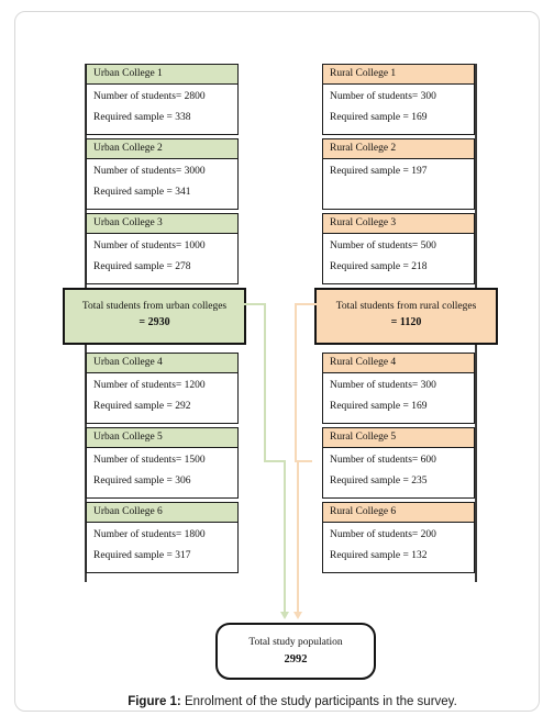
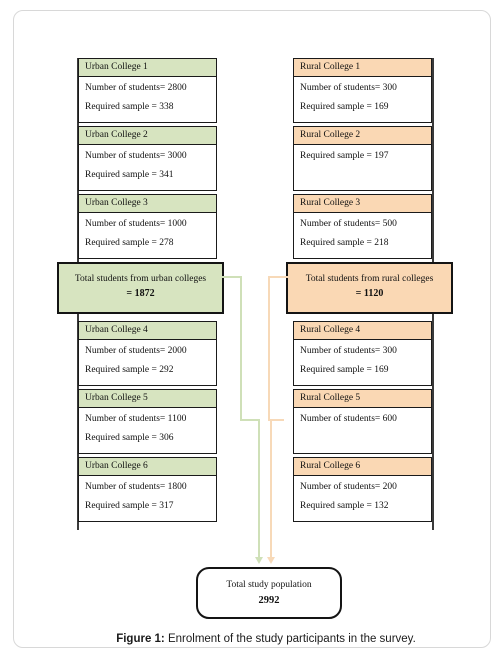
  Urban College 1
  Number of students= 2800
  Required sample = 338
  Urban College 2
  Number of students= 3000
  Required sample = 341
  Urban College 3
  Number of students= 1000
  Required sample = 278
  Total students from urban colleges
- = 2930
+ = 1872
  Urban College 4
- Number of students= 1200
+ Number of students= 2000
  Required sample = 292
  Urban College 5
- Number of students= 1500
+ Number of students= 1100
  Required sample = 306
  Urban College 6
  Number of students= 1800
  Required sample = 317
  Rural College 1
  Number of students= 300
  Required sample = 169
  Rural College 2
  Required sample = 197
  Rural College 3
  Number of students= 500
  Required sample = 218
  Total students from rural colleges
  = 1120
  Rural College 4
  Number of students= 300
  Required sample = 169
  Rural College 5
  Number of students= 600
- Required sample = 235
  Rural College 6
  Number of students= 200
  Required sample = 132
  Total study population
  2992
  Figure 1: Enrolment of the study participants in the survey.
